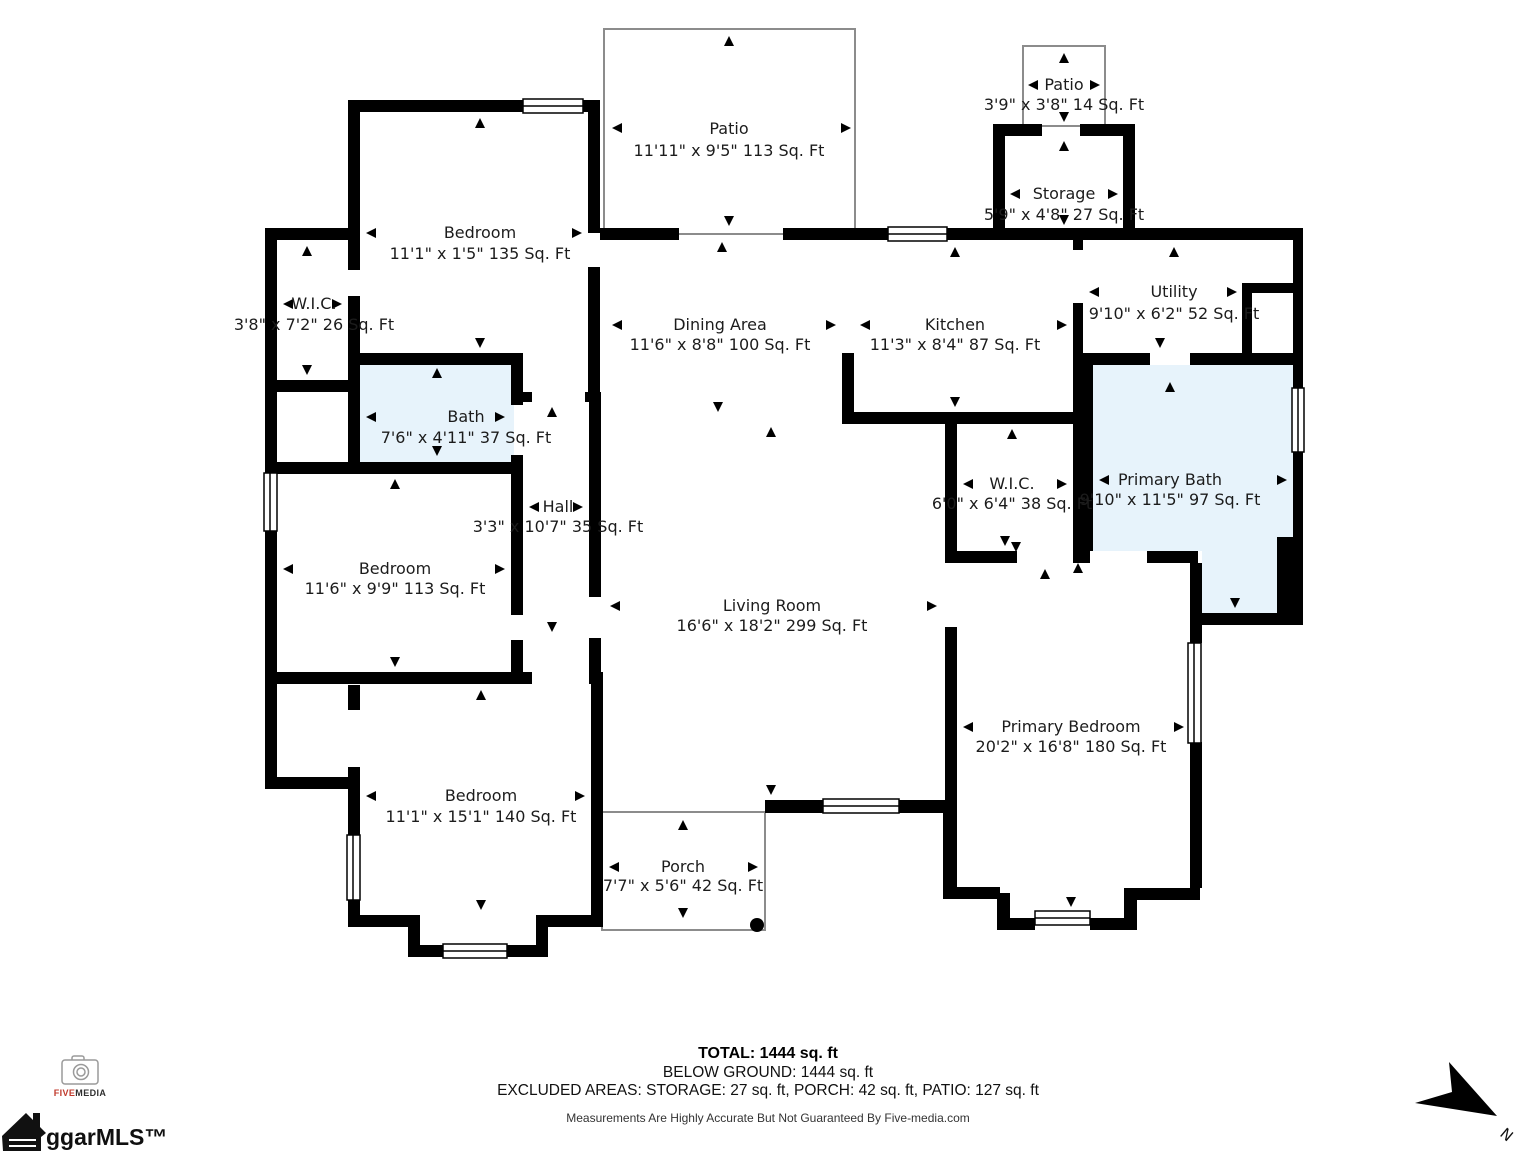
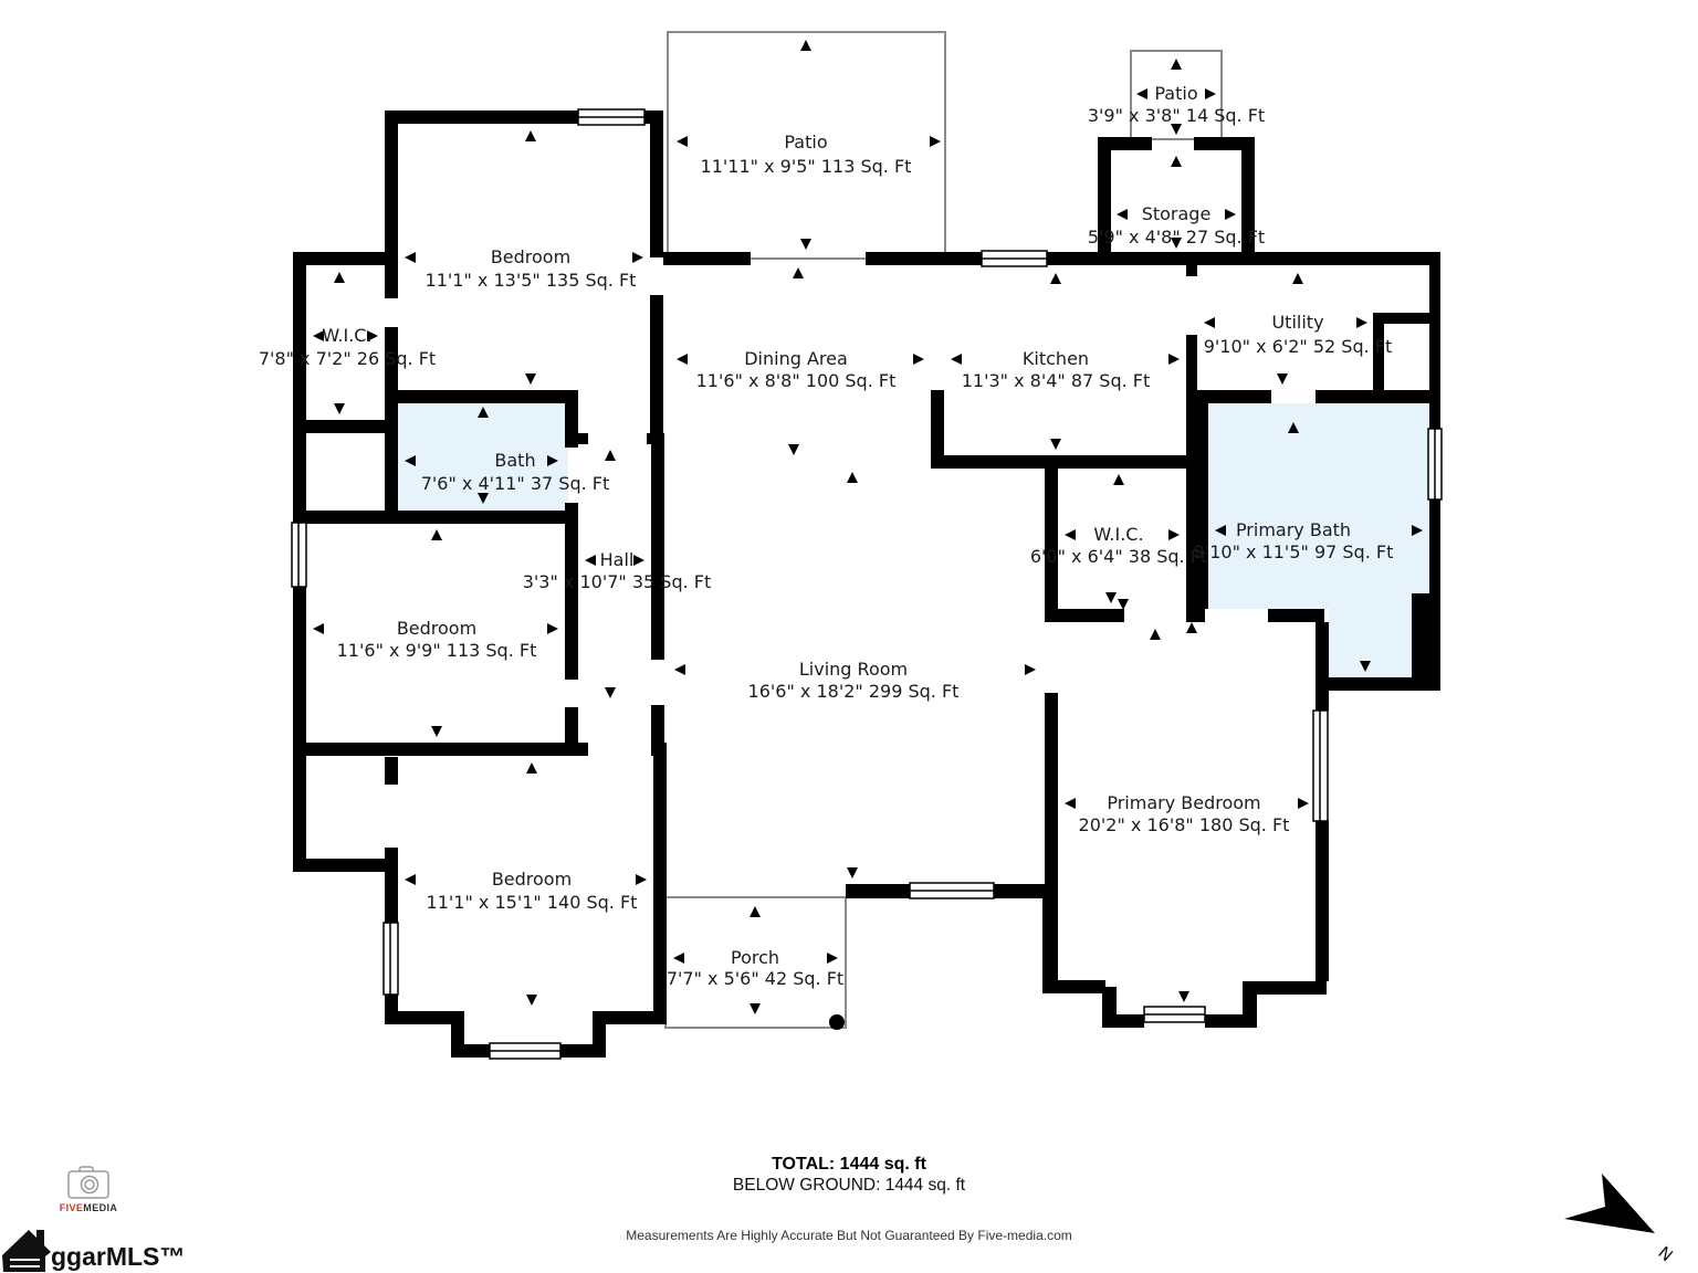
  Patio
  11'11" x 9'5" 113 Sq. Ft
  Patio
  3'9" x 3'8" 14 Sq. Ft
  Storage
  5'9" x 4'8" 27 Sq. Ft
  Bedroom
- 11'1" x 1'5" 135 Sq. Ft
+ 11'1" x 13'5" 135 Sq. Ft
  W.I.C.
- 3'8" x 7'2" 26 Sq. Ft
+ 7'8" x 7'2" 26 Sq. Ft
  Dining Area
  11'6" x 8'8" 100 Sq. Ft
  Kitchen
  11'3" x 8'4" 87 Sq. Ft
  Utility
  9'10" x 6'2" 52 Sq. Ft
  Bath
  7'6" x 4'11" 37 Sq. Ft
  Hall
  3'3" x 10'7" 35 Sq. Ft
  Bedroom
  11'6" x 9'9" 113 Sq. Ft
  W.I.C.
  6'0" x 6'4" 38 Sq. Ft
  Primary Bath
  9'10" x 11'5" 97 Sq. Ft
  Living Room
  16'6" x 18'2" 299 Sq. Ft
  Bedroom
  11'1" x 15'1" 140 Sq. Ft
  Primary Bedroom
  20'2" x 16'8" 180 Sq. Ft
  Porch
  7'7" x 5'6" 42 Sq. Ft
  TOTAL: 1444 sq. ft
  BELOW GROUND: 1444 sq. ft
- EXCLUDED AREAS: STORAGE: 27 sq. ft, PORCH: 42 sq. ft, PATIO: 127 sq. ft
  Measurements Are Highly Accurate But Not Guaranteed By Five-media.com
  FIVEMEDIA
  ggarMLS™
